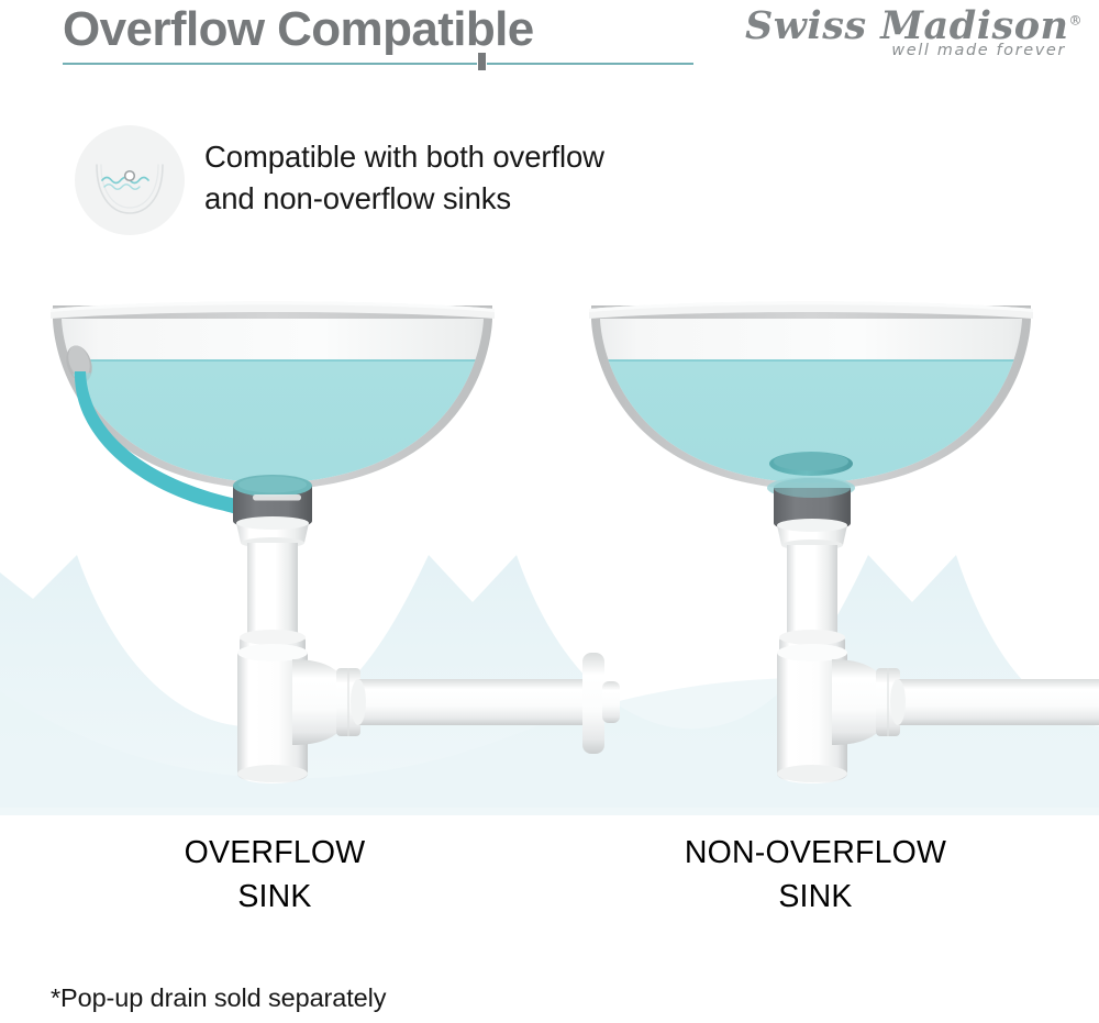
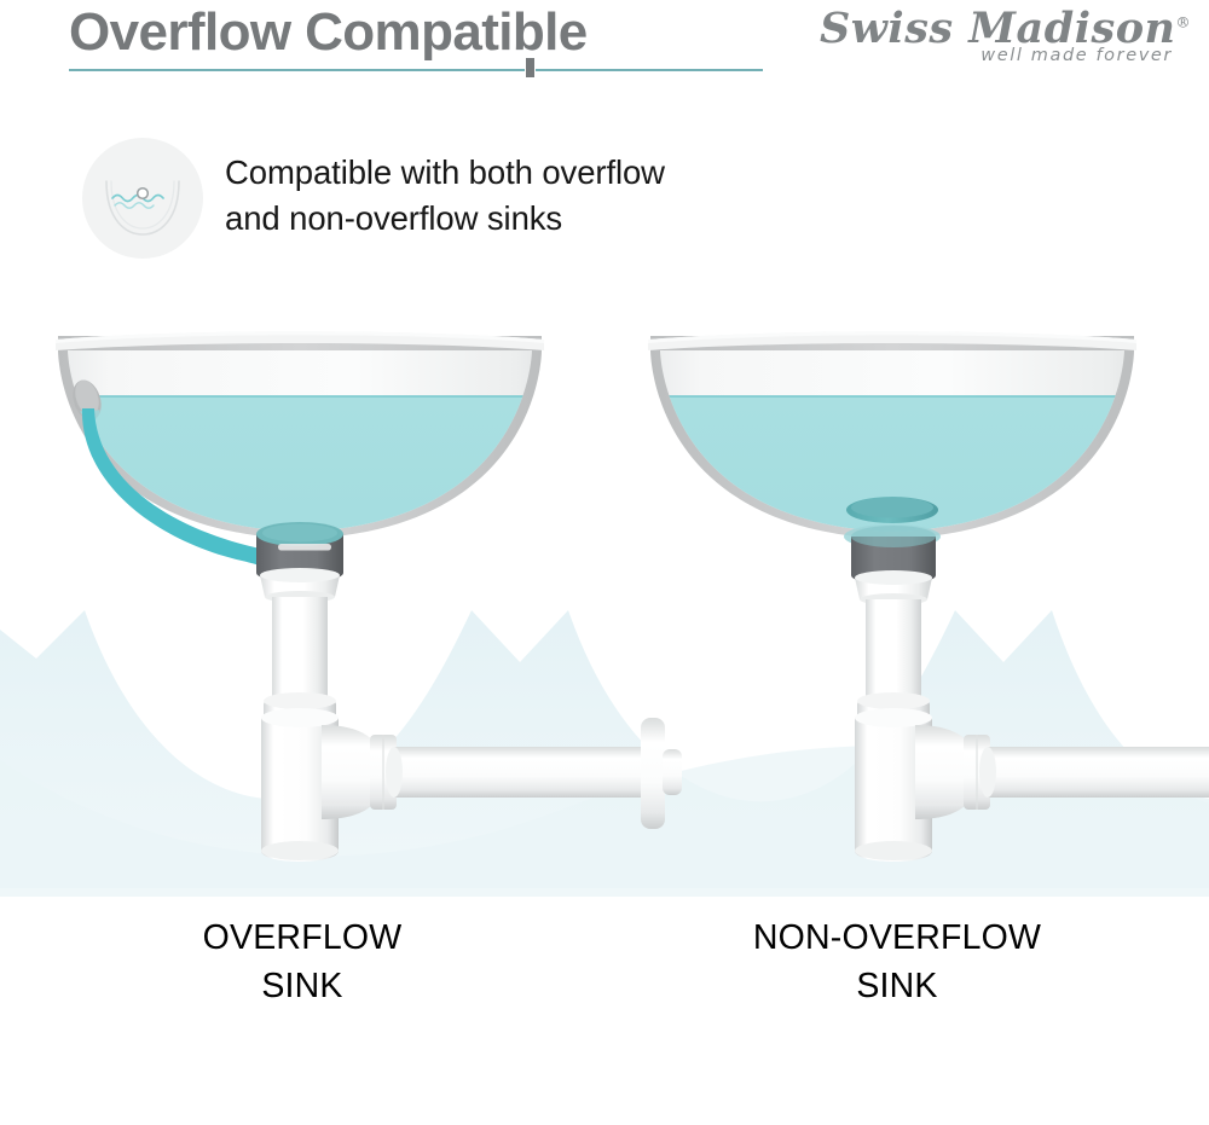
  Overflow Compatible
  Swiss Madison®
  well made forever
  Compatible with both overflow
  and non-overflow sinks
  OVERFLOW
  SINK
  NON-OVERFLOW
  SINK
- *Pop-up drain sold separately
